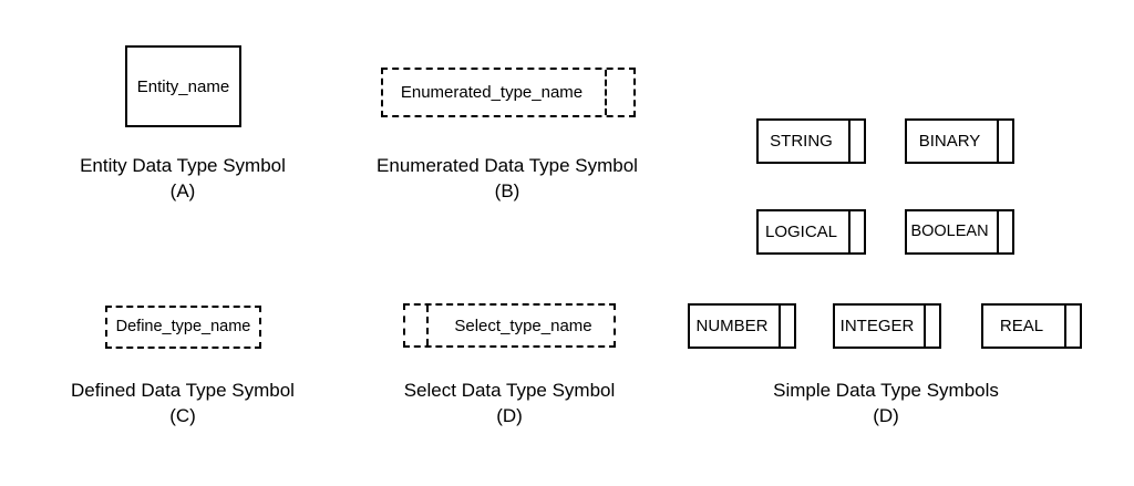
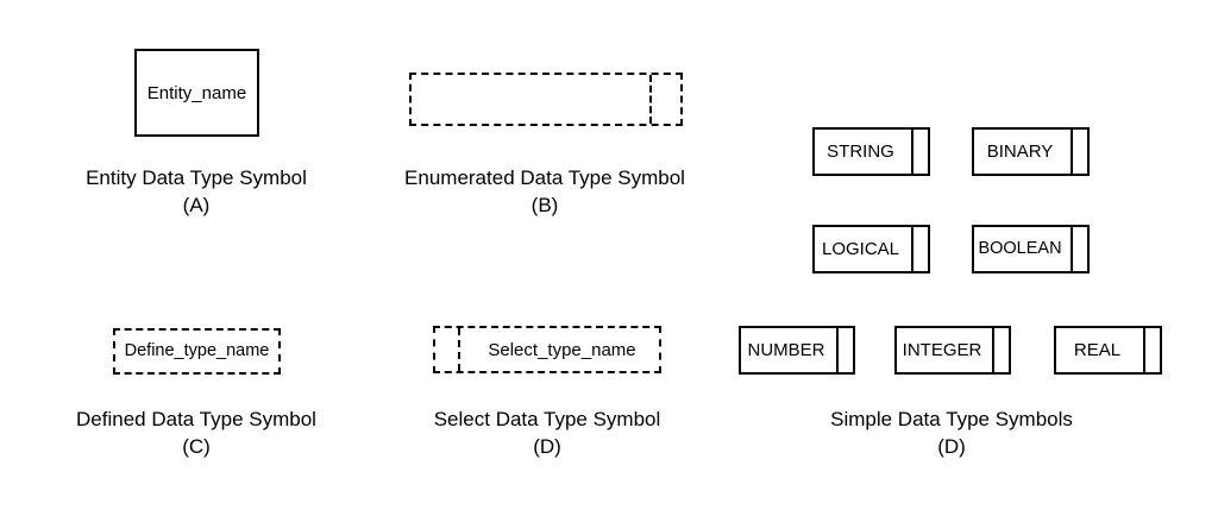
  Entity_name
  Entity Data Type Symbol
  (A)
- Enumerated_type_name
  Enumerated Data Type Symbol
  (B)
  Define_type_name
  Defined Data Type Symbol
  (C)
  Select_type_name
  Select Data Type Symbol
  (D)
  STRING
  BINARY
  LOGICAL
  BOOLEAN
  NUMBER
  INTEGER
  REAL
  Simple Data Type Symbols
  (D)
